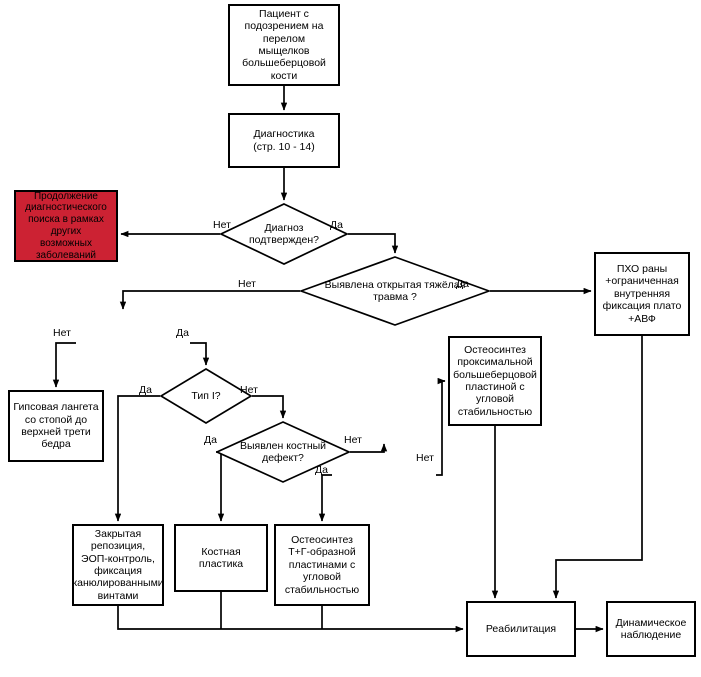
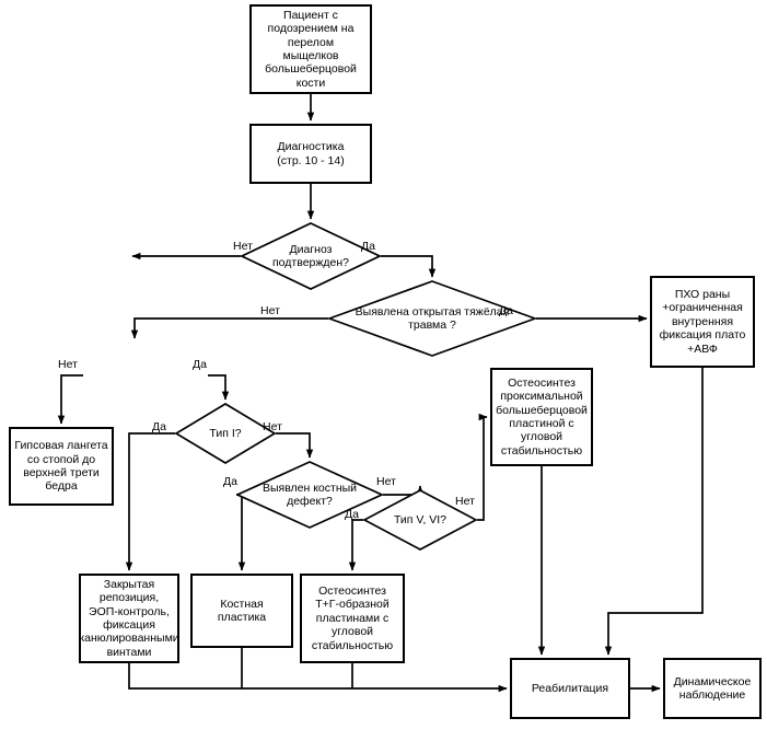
  Пациент с
  подозрением на
  перелом
  мыщелков
  большеберцовой
  кости
  Диагностика
  (стр. 10 - 14)
  Диагноз
  подтвержден?
- Продолжение
- диагностического
- поиска в рамках
- других
- возможных
- заболеваний
  Выявлена открытая тяжёлая
  травма ?
  ПХО раны
  +ограниченная
  внутренняя
  фиксация плато
  +АВФ
  Остеосинтез
  проксимальной
  большеберцовой
  пластиной с
  угловой
  стабильностью
  Тип I?
  Гипсовая лангета
  со стопой до
  верхней трети
  бедра
  Выявлен костный
  дефект?
+ Тип V, VI?
  Закрытая
  репозиция,
  ЭОП-контроль,
  фиксация
  канюлированными
  винтами
  Костная пластика
  Остеосинтез
  Т+Г-образной
  пластинами с
  угловой
  стабильностью
  Реабилитация
  Динамическое
  наблюдение
  Нет
  Да
  Нет
  Да
  Нет
  Да
  Да
  Нет
  Да
  Нет
  Да
  Нет
